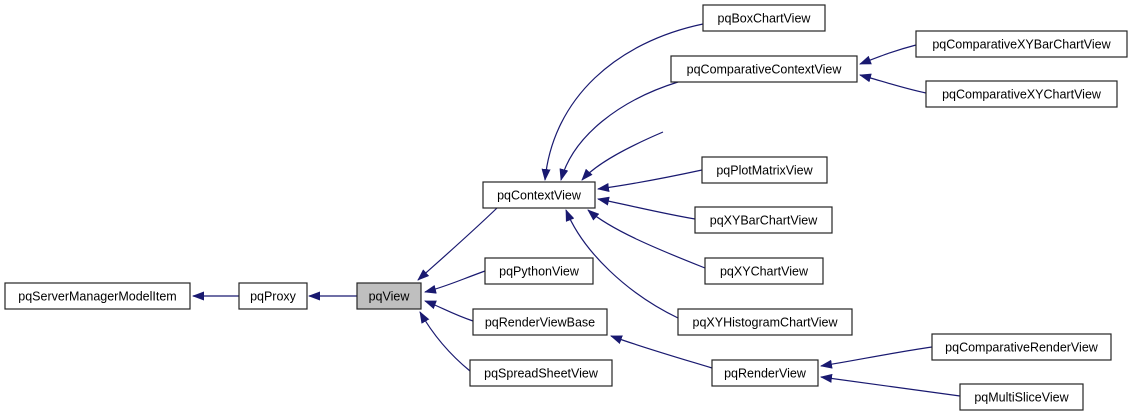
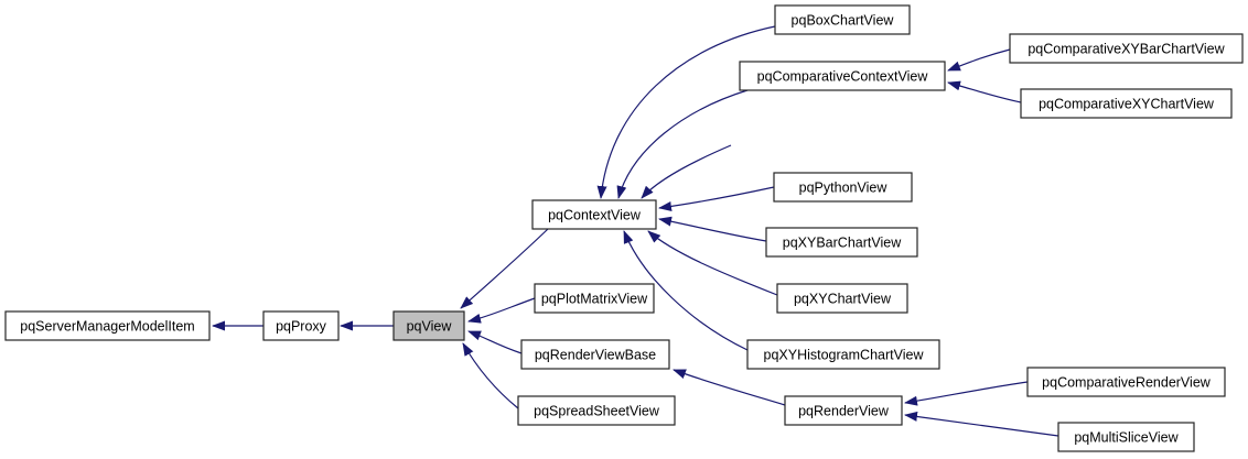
  pqServerManagerModelItem
  pqProxy
  pqView
  pqContextView
- pqPythonView
+ pqPlotMatrixView
  pqRenderViewBase
  pqSpreadSheetView
  pqBoxChartView
  pqComparativeContextView
- pqPlotMatrixView
+ pqPythonView
  pqXYBarChartView
  pqXYChartView
  pqXYHistogramChartView
  pqComparativeXYBarChartView
  pqComparativeXYChartView
  pqRenderView
  pqComparativeRenderView
  pqMultiSliceView
